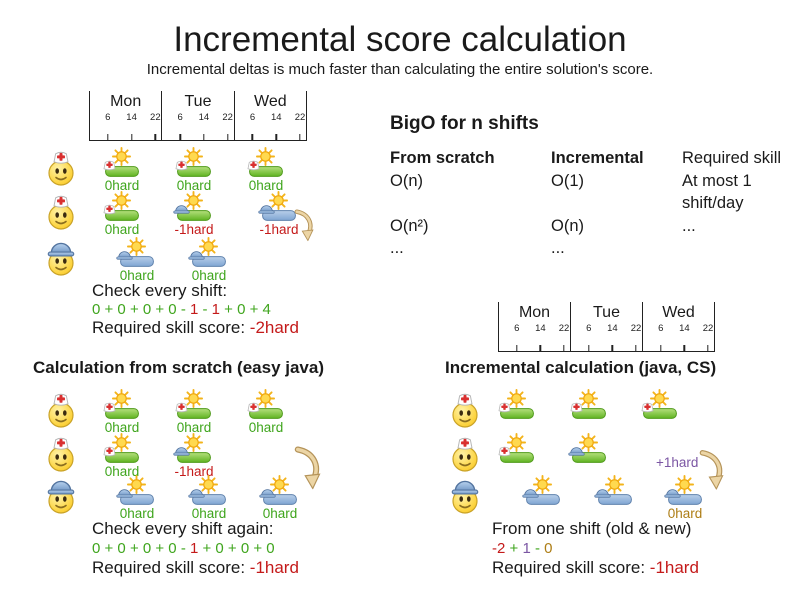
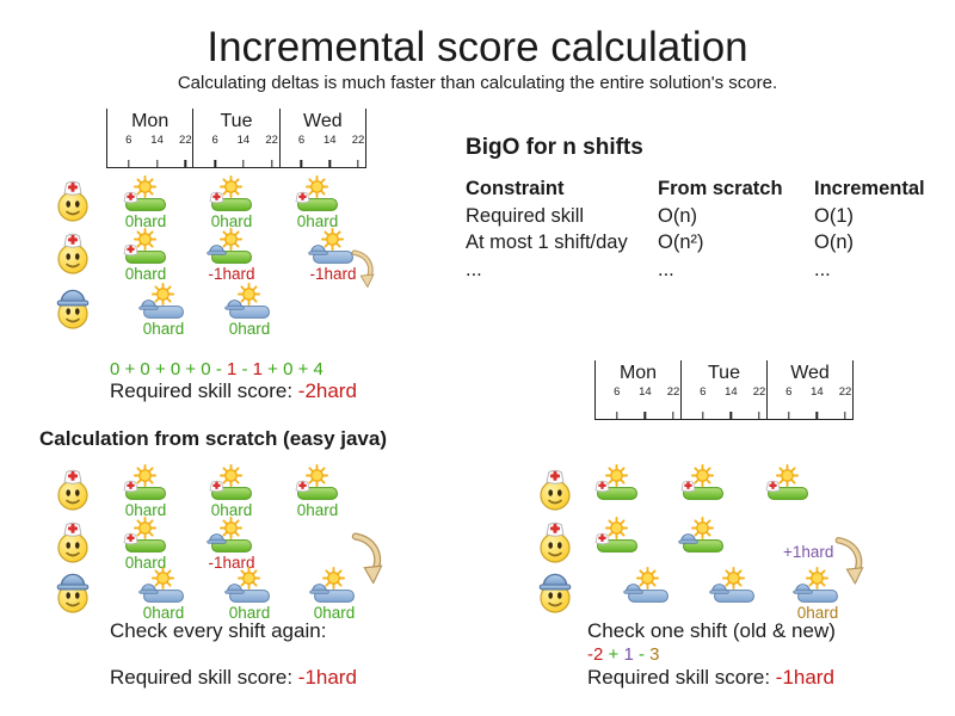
  Incremental score calculation
- Incremental deltas is much faster than calculating the entire solution's score.
+ Calculating deltas is much faster than calculating the entire solution's score.
  Mon
  6
  14
  22
  Tue
  6
  14
  22
  Wed
  6
  14
  22
  BigO for n shifts
+ Constraint
  From scratch
  Incremental
  Required skill
  O(n)
  O(1)
  At most 1 shift/day
  O(n²)
  O(n)
  ...
  ...
  ...
  0hard
  0hard
  0hard
  0hard
  -1hard
  -1hard
  0hard
  0hard
- Check every shift:
  0 + 0 + 0 + 0 - 1 - 1 + 0 + 4
  Required skill score: -2hard
  Calculation from scratch (easy java)
  0hard
  0hard
  0hard
  0hard
  -1hard
  0hard
  0hard
  0hard
  Check every shift again:
- 0 + 0 + 0 + 0 - 1 + 0 + 0 + 0
  Required skill score: -1hard
  Mon
  6
  14
  22
  Tue
  6
  14
  22
  Wed
  6
  14
  22
- Incremental calculation (java, CS)
  +1hard
  0hard
- From one shift (old & new)
+ Check one shift (old & new)
- -2 + 1 - 0
+ -2 + 1 - 3
  Required skill score: -1hard
